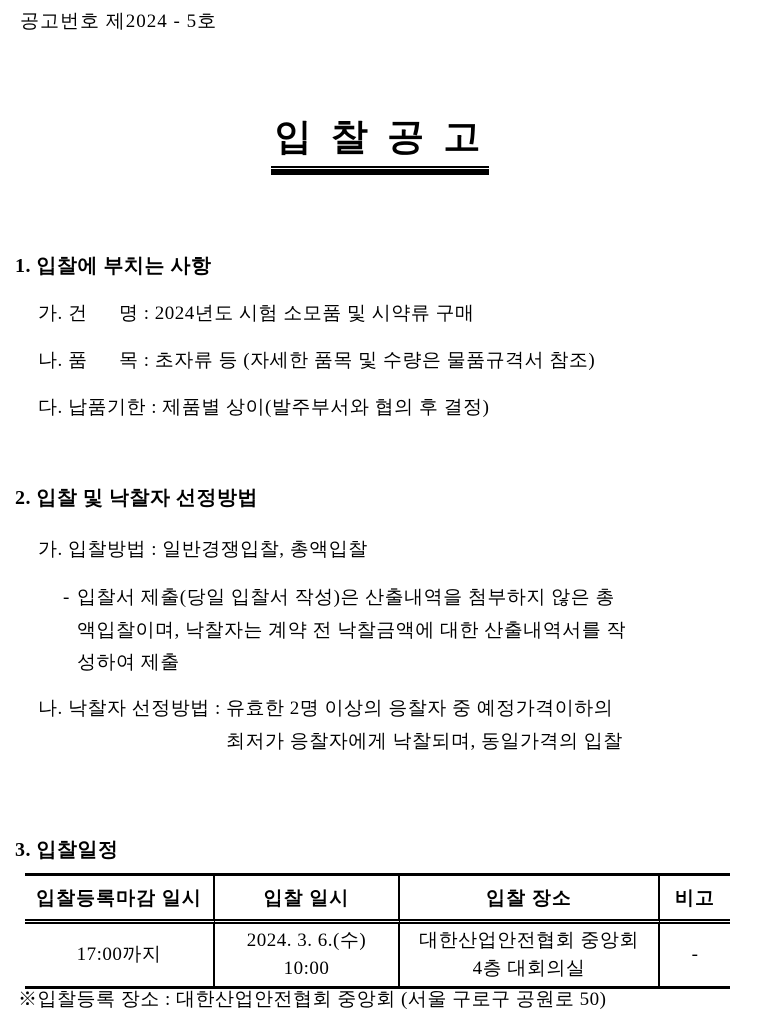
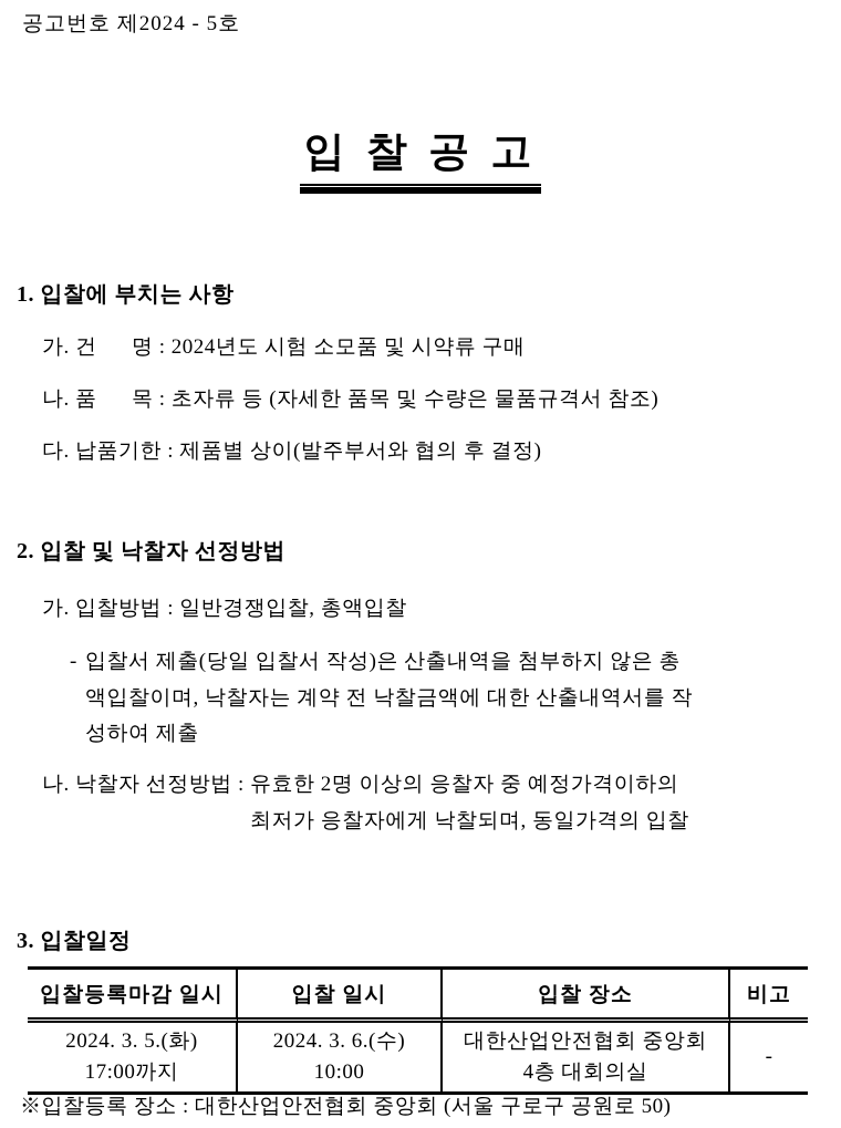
  공고번호 제2024 - 5호
  입 찰 공 고
  1. 입찰에 부치는 사항
  가. 건 명 : 2024년도 시험 소모품 및 시약류 구매
  나. 품 목 : 초자류 등 (자세한 품목 및 수량은 물품규격서 참조)
  다. 납품기한 : 제품별 상이(발주부서와 협의 후 결정)
  2. 입찰 및 낙찰자 선정방법
  가. 입찰방법 : 일반경쟁입찰, 총액입찰
  -
  입찰서 제출(당일 입찰서 작성)은 산출내역을 첨부하지 않은 총
  액입찰이며, 낙찰자는 계약 전 낙찰금액에 대한 산출내역서를 작
  성하여 제출
  나. 낙찰자 선정방법 :
  유효한 2명 이상의 응찰자 중 예정가격이하의
  최저가 응찰자에게 낙찰되며, 동일가격의 입찰
  3. 입찰일정
  입찰등록마감 일시
  입찰 일시
  입찰 장소
  비고
+ 2024. 3. 5.(화)
  17:00까지
  2024. 3. 6.(수)
  10:00
  대한산업안전협회 중앙회
  4층 대회의실
  -
  ※입찰등록 장소 : 대한산업안전협회 중앙회 (서울 구로구 공원로 50)
